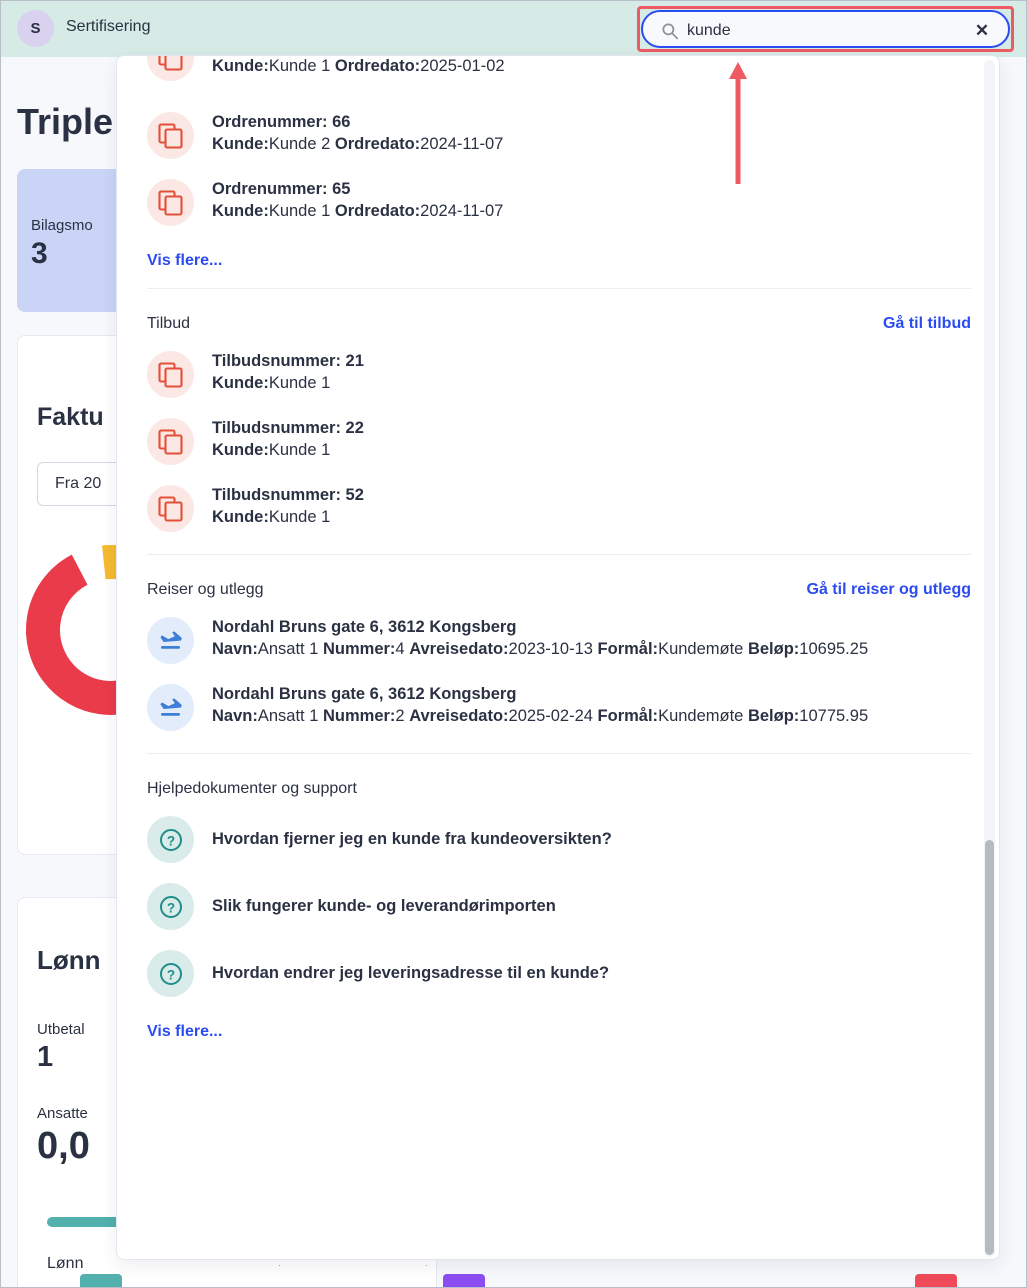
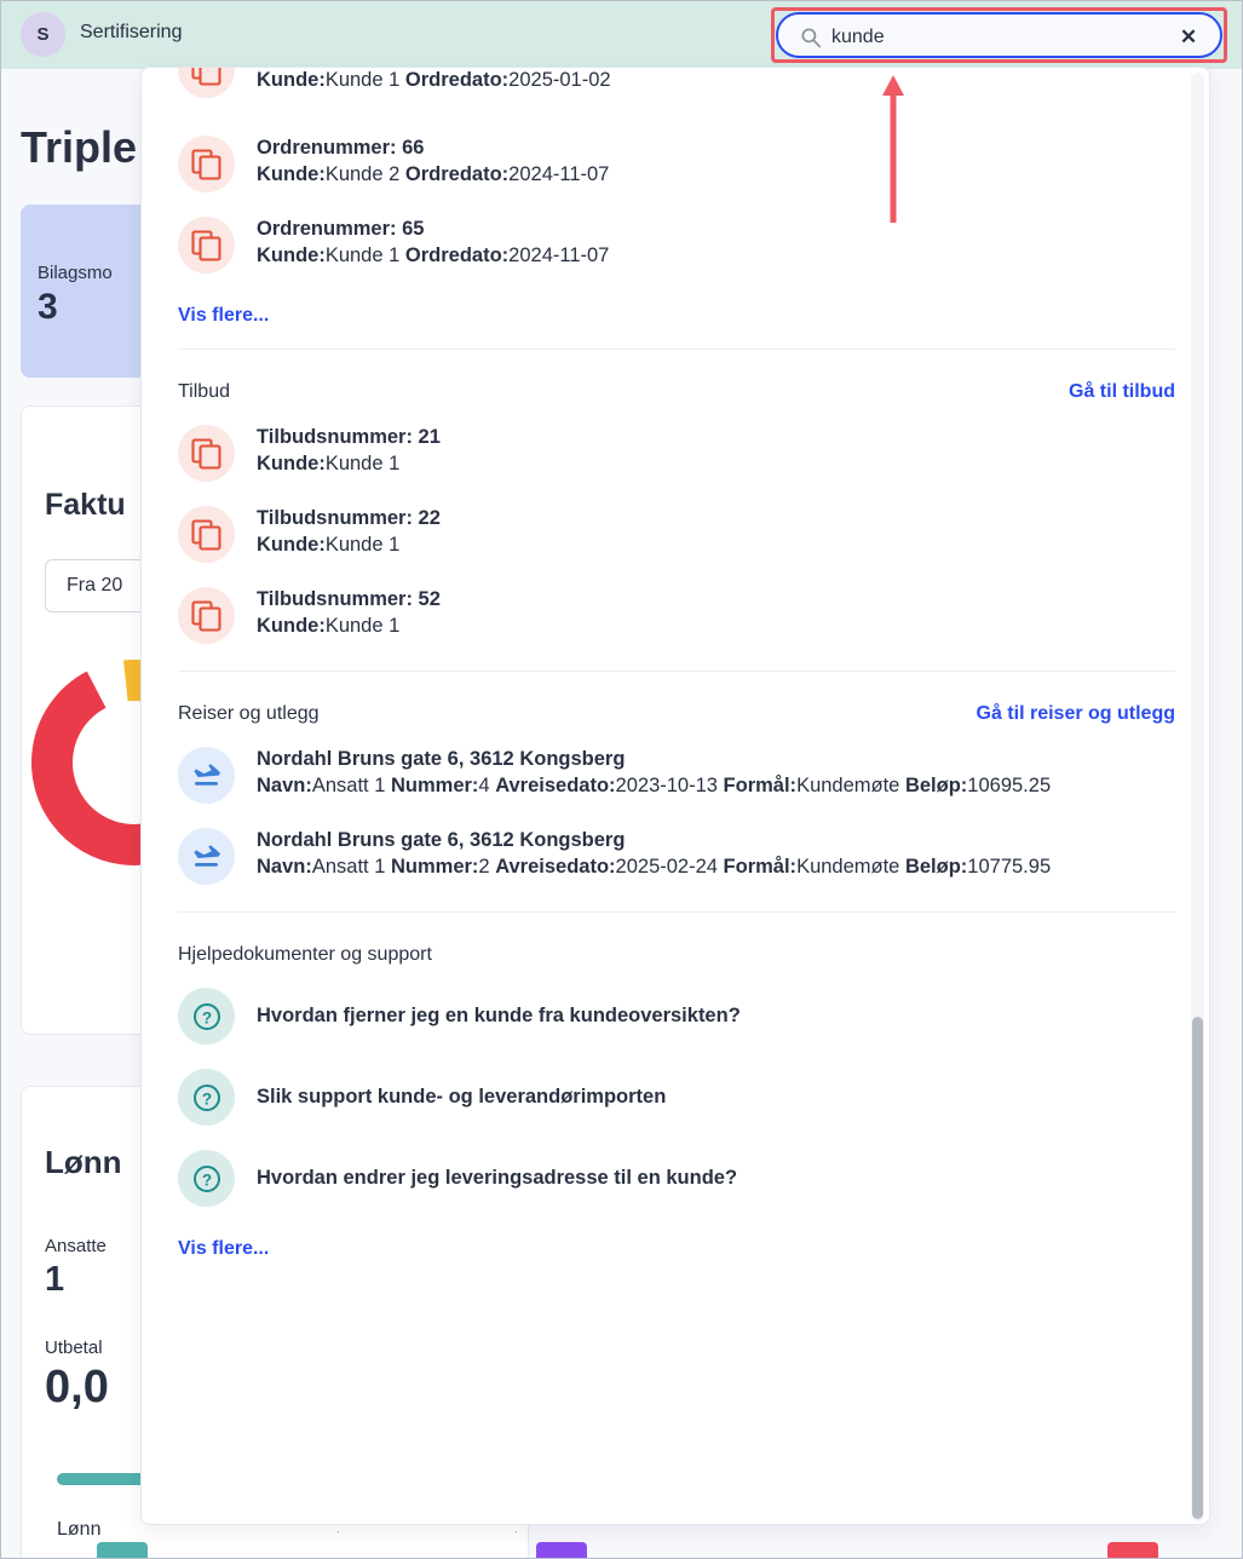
  Triple
  Bilagsmo
  3
  Faktu
  Fra 20
  Lønn
- Utbetal
+ Ansatte
  1
- Ansatte
+ Utbetal
  0,0
  Lønn
  ·
  ·
  Kunde:Kunde 1 Ordredato:2025-01-02
  Ordrenummer: 66
  Kunde:Kunde 2 Ordredato:2024-11-07
  Ordrenummer: 65
  Kunde:Kunde 1 Ordredato:2024-11-07
  Vis flere...
  Tilbud
  Gå til tilbud
  Tilbudsnummer: 21
  Kunde:Kunde 1
  Tilbudsnummer: 22
  Kunde:Kunde 1
  Tilbudsnummer: 52
  Kunde:Kunde 1
  Reiser og utlegg
  Gå til reiser og utlegg
  Nordahl Bruns gate 6, 3612 Kongsberg
  Navn:Ansatt 1 Nummer:4 Avreisedato:2023-10-13 Formål:Kundemøte Beløp:10695.25
  Nordahl Bruns gate 6, 3612 Kongsberg
  Navn:Ansatt 1 Nummer:2 Avreisedato:2025-02-24 Formål:Kundemøte Beløp:10775.95
  Hjelpedokumenter og support
  ?
  Hvordan fjerner jeg en kunde fra kundeoversikten?
  ?
- Slik fungerer kunde- og leverandørimporten
+ Slik support kunde- og leverandørimporten
  ?
  Hvordan endrer jeg leveringsadresse til en kunde?
  Vis flere...
  S
  Sertifisering
  kunde
  ✕
